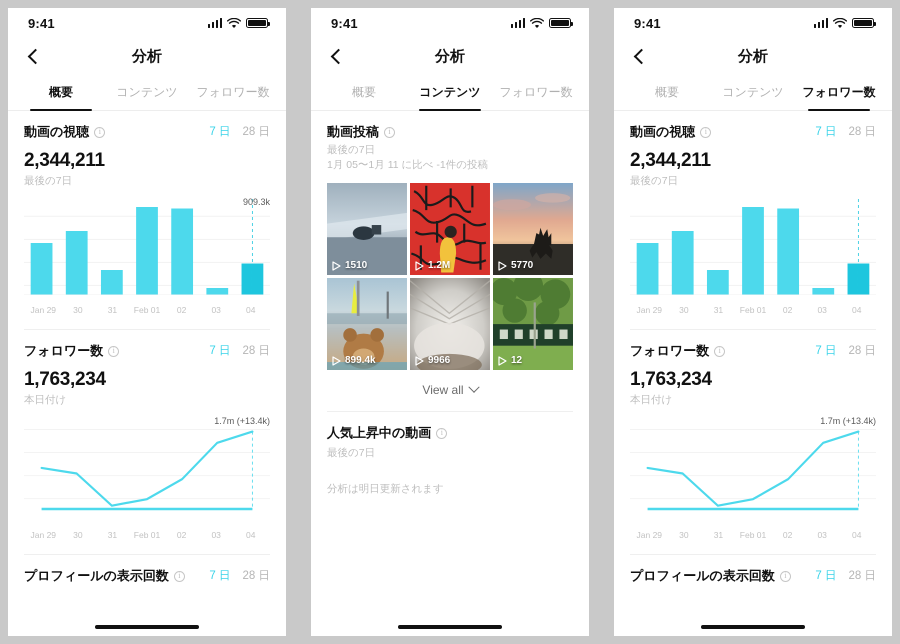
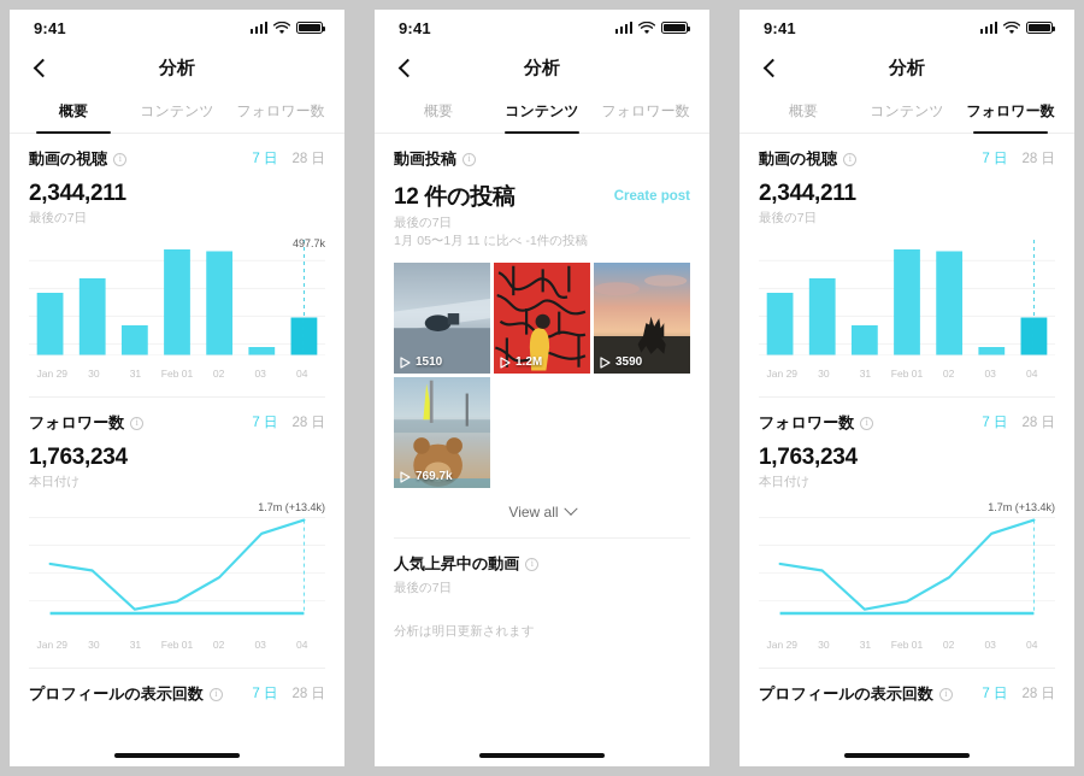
  9:41
  分析
  概要
  コンテンツ
  フォロワー数
  動画の視聴
  i
  7 日
  28 日
  2,344,211
  最後の7日
- 909.3k
+ 497.7k
  Jan 29
  30
  31
  Feb 01
  02
  03
  04
  フォロワー数
  i
  7 日
  28 日
  1,763,234
  本日付け
  1.7m (+13.4k)
  Jan 29
  30
  31
  Feb 01
  02
  03
  04
  プロフィールの表示回数
  i
  7 日
  28 日
  9:41
  分析
  概要
  コンテンツ
  フォロワー数
  動画投稿
  i
+ 12 件の投稿
+ Create post
  最後の7日
  1月 05〜1月 11 に比べ -1件の投稿
  1510
  1.2M
- 5770
+ 3590
- 899.4k
+ 769.7k
- 9966
- 12
  View all
  人気上昇中の動画
  i
  最後の7日
  分析は明日更新されます
  9:41
  分析
  概要
  コンテンツ
  フォロワー数
  動画の視聴
  i
  7 日
  28 日
  2,344,211
  最後の7日
  Jan 29
  30
  31
  Feb 01
  02
  03
  04
  フォロワー数
  i
  7 日
  28 日
  1,763,234
  本日付け
  1.7m (+13.4k)
  Jan 29
  30
  31
  Feb 01
  02
  03
  04
  プロフィールの表示回数
  i
  7 日
  28 日
